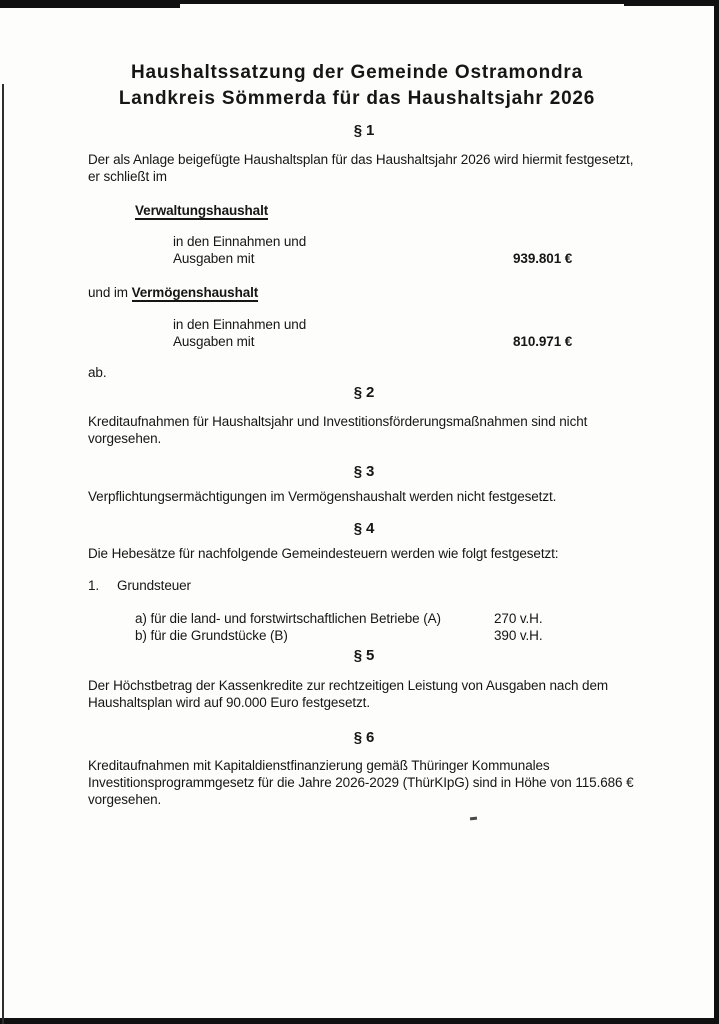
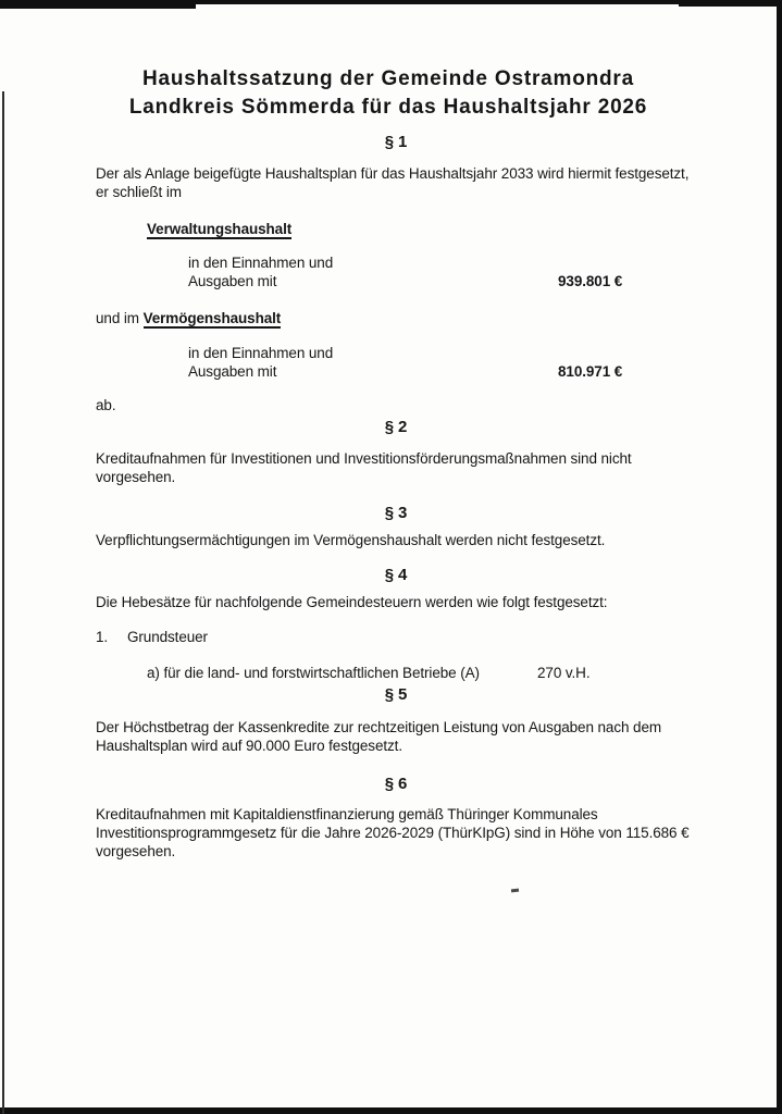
  Haushaltssatzung der Gemeinde Ostramondra
  Landkreis Sömmerda für das Haushaltsjahr 2026
  § 1
- Der als Anlage beigefügte Haushaltsplan für das Haushaltsjahr 2026 wird hiermit festgesetzt,
+ Der als Anlage beigefügte Haushaltsplan für das Haushaltsjahr 2033 wird hiermit festgesetzt,
  er schließt im
  Verwaltungshaushalt
  in den Einnahmen und
  Ausgaben mit
  939.801 €
  und im Vermögenshaushalt
  in den Einnahmen und
  Ausgaben mit
  810.971 €
  ab.
  § 2
- Kreditaufnahmen für Haushaltsjahr und Investitionsförderungsmaßnahmen sind nicht
+ Kreditaufnahmen für Investitionen und Investitionsförderungsmaßnahmen sind nicht
  vorgesehen.
  § 3
  Verpflichtungsermächtigungen im Vermögenshaushalt werden nicht festgesetzt.
  § 4
  Die Hebesätze für nachfolgende Gemeindesteuern werden wie folgt festgesetzt:
  1. Grundsteuer
  a) für die land- und forstwirtschaftlichen Betriebe (A)
  270 v.H.
- b) für die Grundstücke (B)
- 390 v.H.
  § 5
  Der Höchstbetrag der Kassenkredite zur rechtzeitigen Leistung von Ausgaben nach dem
  Haushaltsplan wird auf 90.000 Euro festgesetzt.
  § 6
  Kreditaufnahmen mit Kapitaldienstfinanzierung gemäß Thüringer Kommunales
  Investitionsprogrammgesetz für die Jahre 2026-2029 (ThürKIpG) sind in Höhe von 115.686 €
  vorgesehen.
